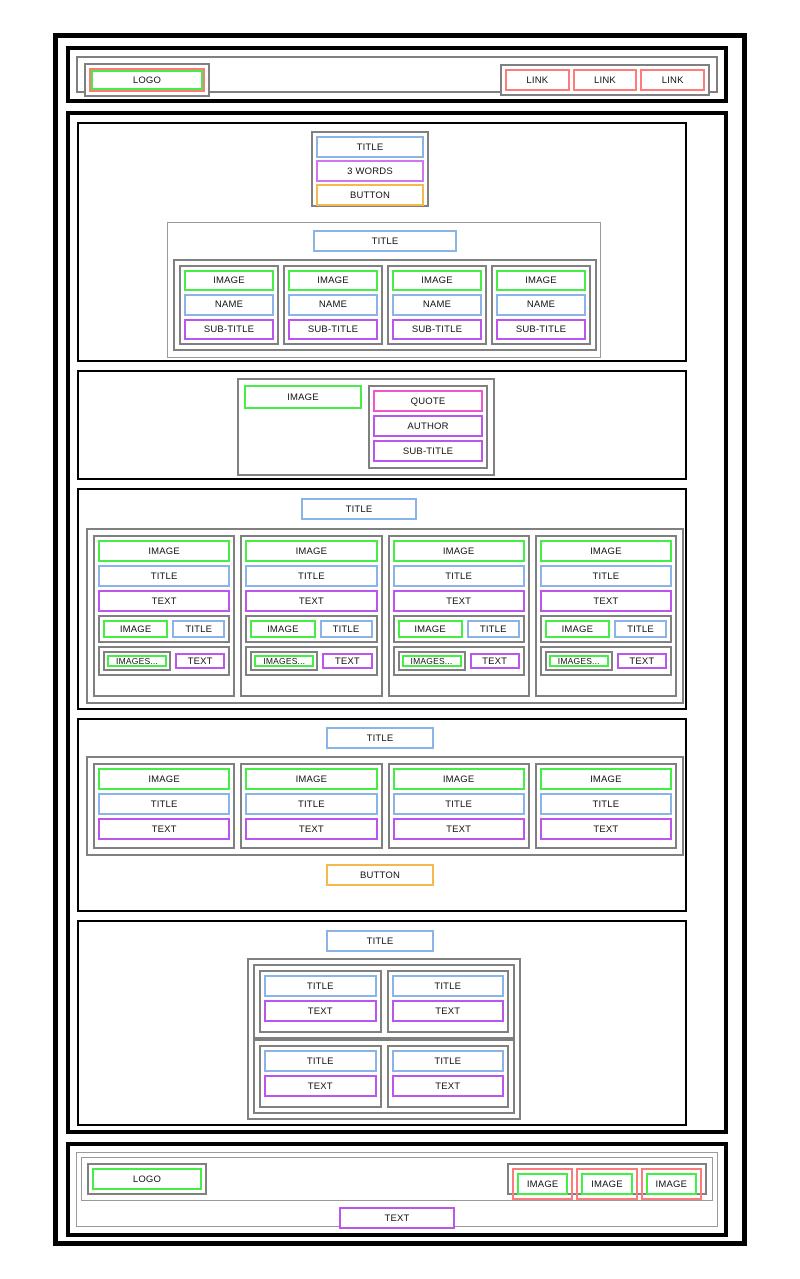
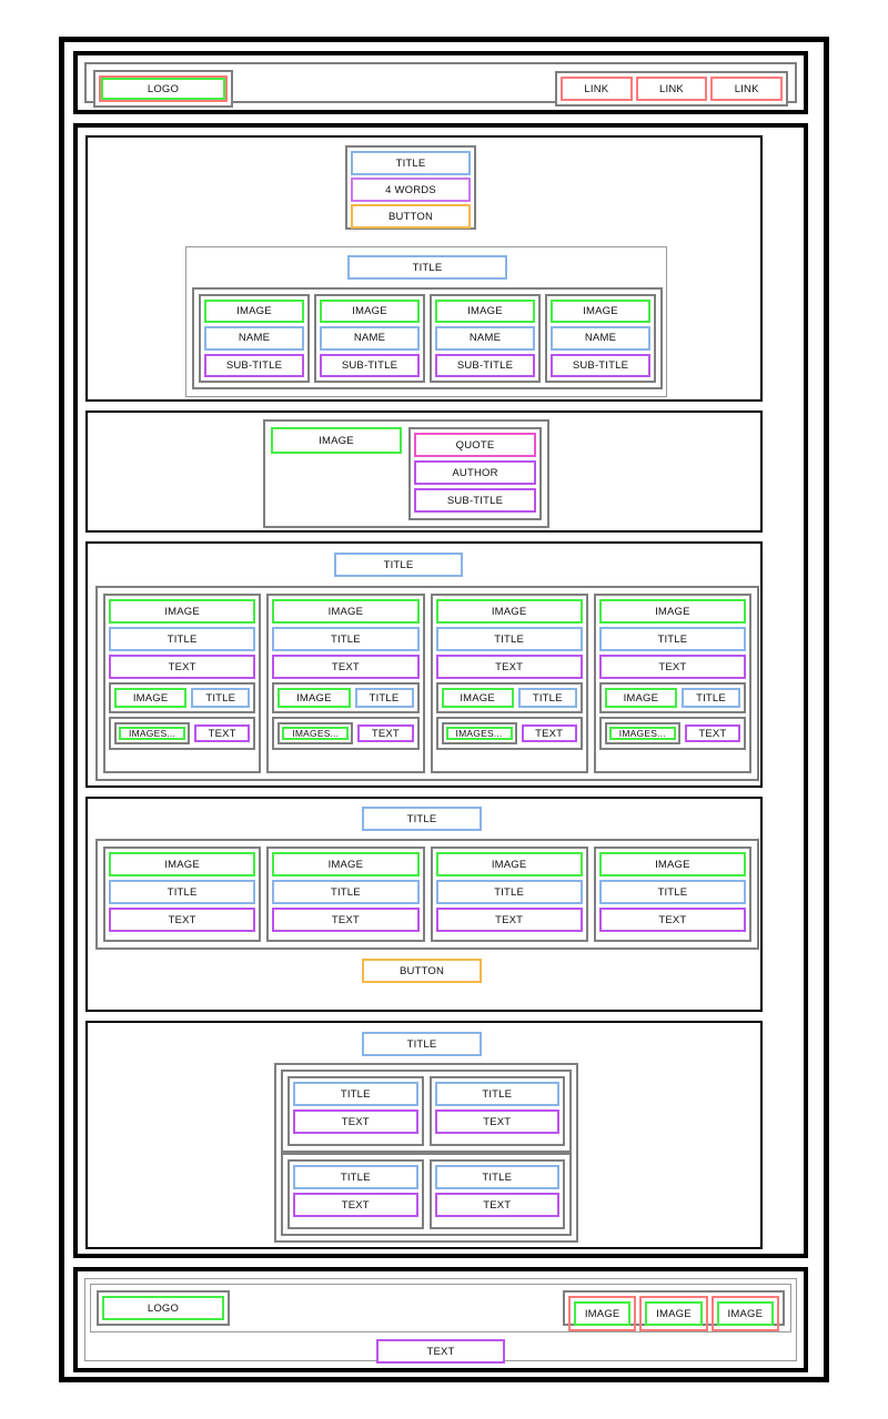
  LOGO
  LINK
  LINK
  LINK
  TITLE
- 3 WORDS
+ 4 WORDS
  BUTTON
  TITLE
  IMAGE
  NAME
  SUB-TITLE
  IMAGE
  NAME
  SUB-TITLE
  IMAGE
  NAME
  SUB-TITLE
  IMAGE
  NAME
  SUB-TITLE
  IMAGE
  QUOTE
  AUTHOR
  SUB-TITLE
  TITLE
  IMAGE
  TITLE
  TEXT
  IMAGE
  TITLE
  IMAGES...
  TEXT
  IMAGE
  TITLE
  TEXT
  IMAGE
  TITLE
  IMAGES...
  TEXT
  IMAGE
  TITLE
  TEXT
  IMAGE
  TITLE
  IMAGES...
  TEXT
  IMAGE
  TITLE
  TEXT
  IMAGE
  TITLE
  IMAGES...
  TEXT
  TITLE
  IMAGE
  TITLE
  TEXT
  IMAGE
  TITLE
  TEXT
  IMAGE
  TITLE
  TEXT
  IMAGE
  TITLE
  TEXT
  BUTTON
  TITLE
  TITLE
  TEXT
  TITLE
  TEXT
  TITLE
  TEXT
  TITLE
  TEXT
  LOGO
  IMAGE
  IMAGE
  IMAGE
  TEXT
